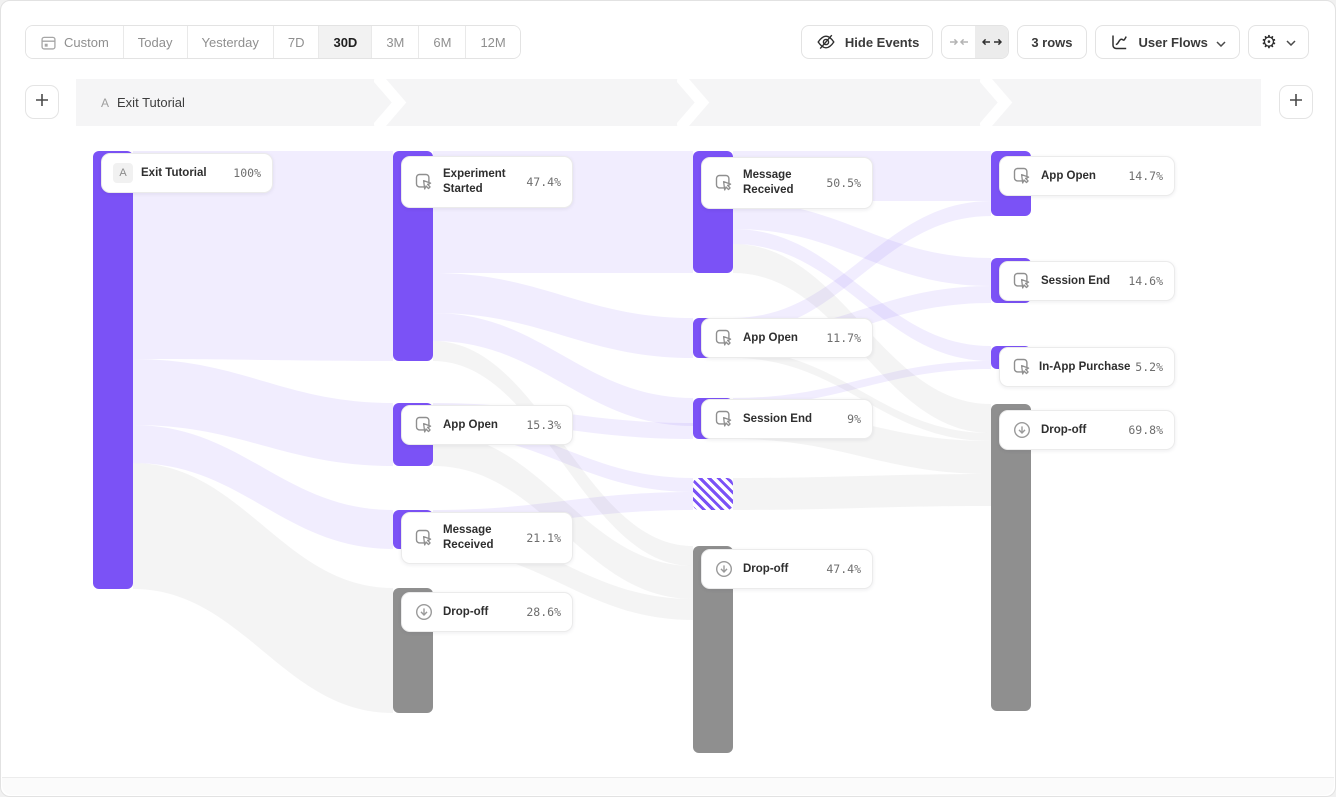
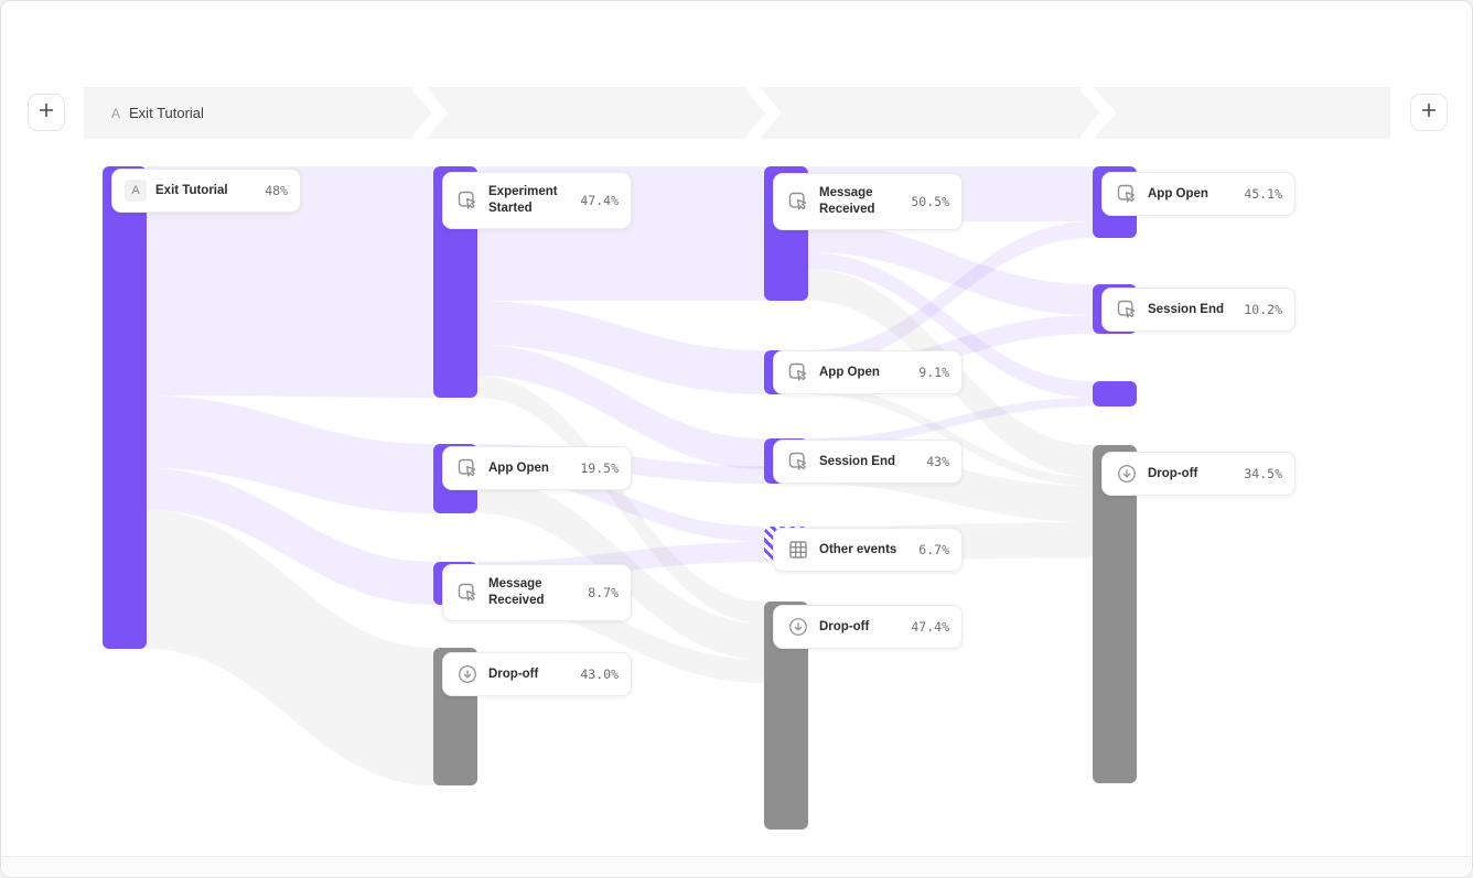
- Custom
- Today
- Yesterday
- 7D
- 30D
- 3M
- 6M
- 12M
- Hide Events
- 3 rows
- User Flows
- ⚙
  A
  Exit Tutorial
  A
  Exit Tutorial
- 100%
+ 48%
  Experiment Started
  47.4%
  App Open
- 15.3%
+ 19.5%
  Message Received
- 21.1%
+ 8.7%
  Drop-off
- 28.6%
+ 43.0%
  Message Received
  50.5%
  App Open
- 11.7%
+ 9.1%
  Session End
- 9%
+ 43%
+ Other events
+ 6.7%
  Drop-off
  47.4%
  App Open
- 14.7%
+ 45.1%
  Session End
- 14.6%
+ 10.2%
- In-App Purchase
- 5.2%
  Drop-off
- 69.8%
+ 34.5%
